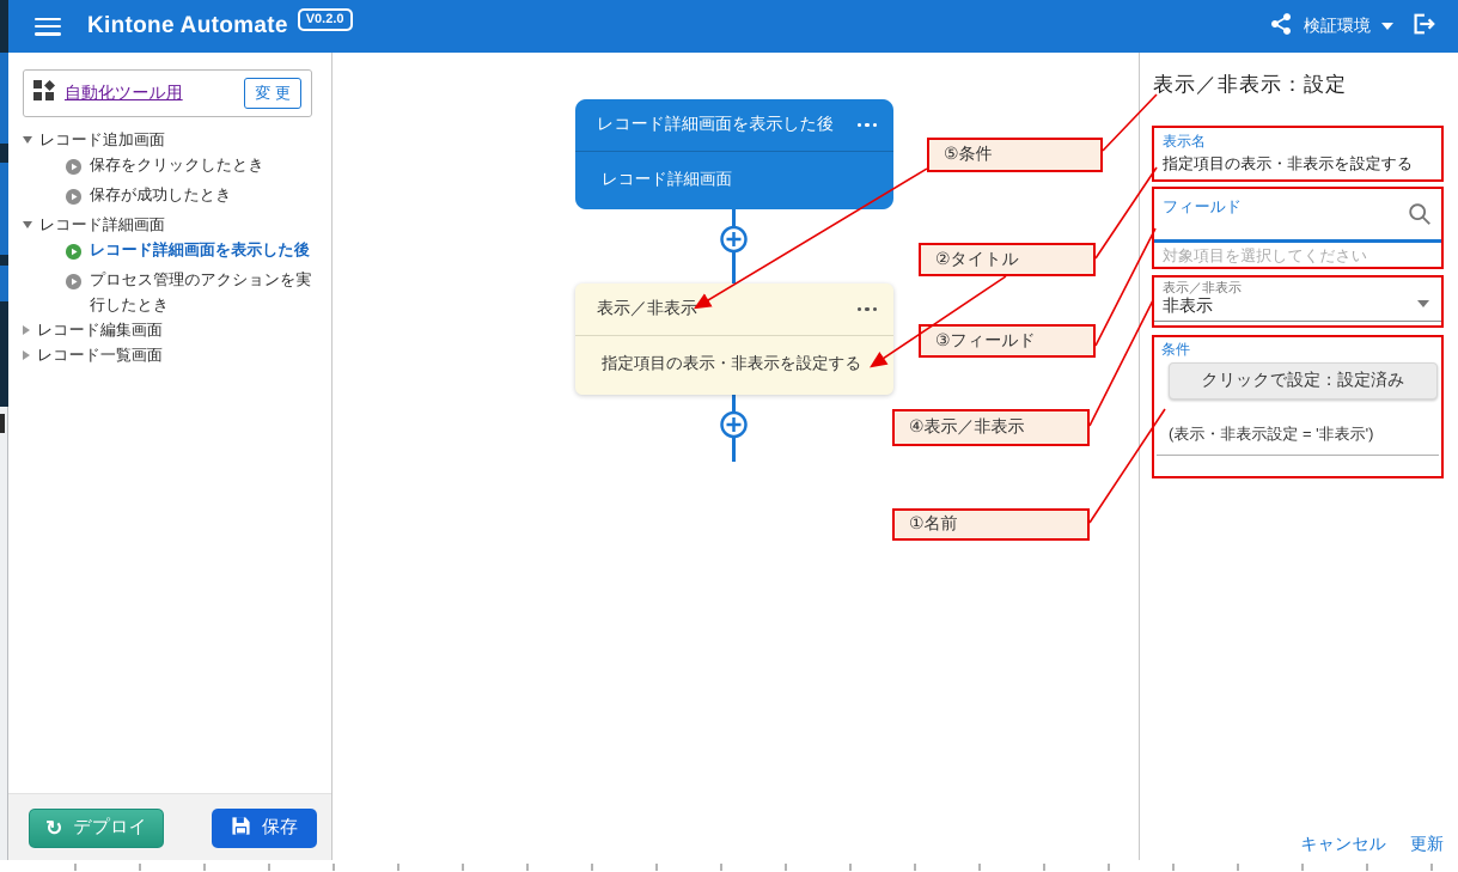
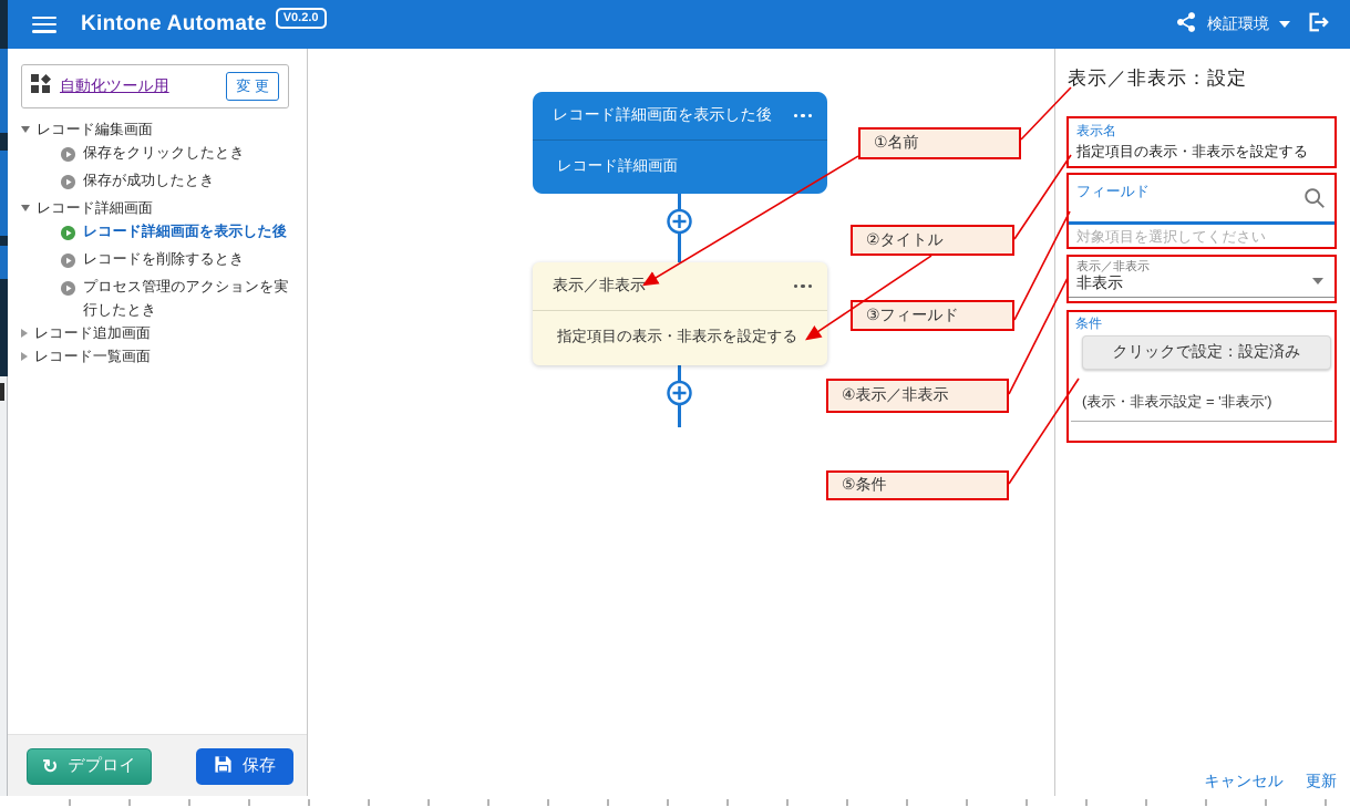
  Kintone Automate
  V0.2.0
  検証環境
  自動化ツール用
  変 更
- レコード追加画面
+ レコード編集画面
  保存をクリックしたとき
  保存が成功したとき
  レコード詳細画面
  レコード詳細画面を表示した後
+ レコードを削除するとき
  プロセス管理のアクションを実行したとき
- レコード編集画面
+ レコード追加画面
  レコード一覧画面
  ↻
  デプロイ
  保存
  レコード詳細画面を表示した後
  レコード詳細画面
  表示／非表示
  指定項目の表示・非表示を設定する
- ⑤条件
+ ①名前
  ②タイトル
  ③フィールド
  ④表示／非表示
- ①名前
+ ⑤条件
  表示／非表示：設定
  表示名
  指定項目の表示・非表示を設定する
  フィールド
  対象項目を選択してください
  表示／非表示
  非表示
  条件
  クリックで設定：設定済み
  (表示・非表示設定 = '非表示')
  キャンセル
  更新
